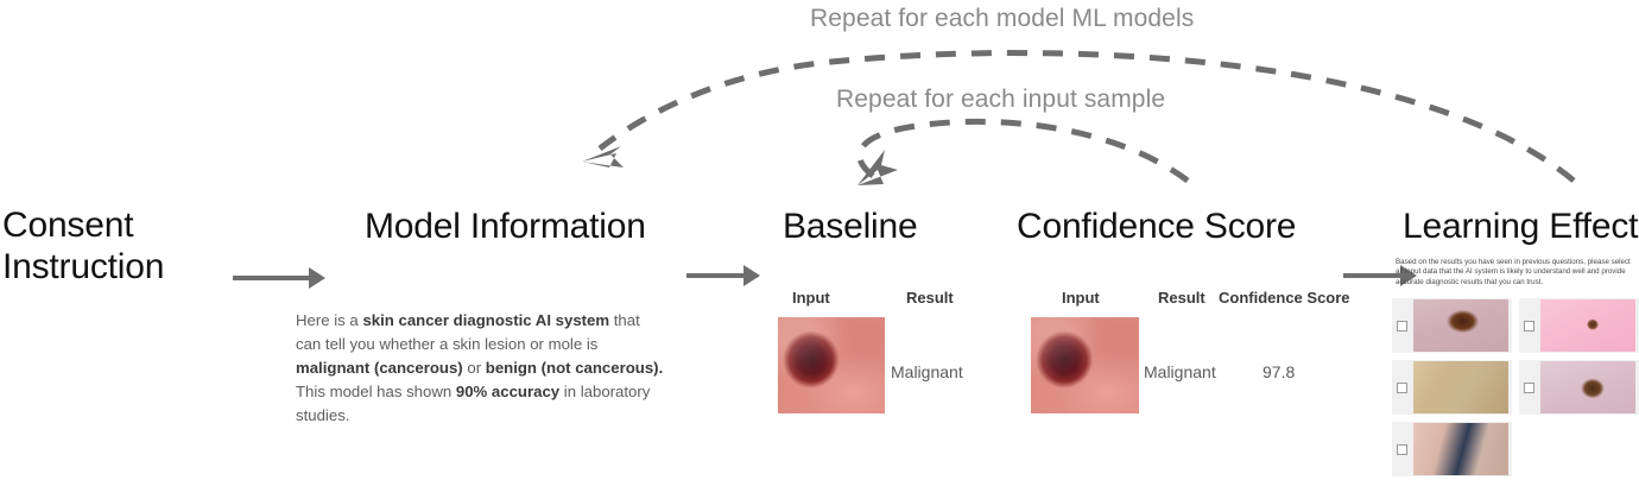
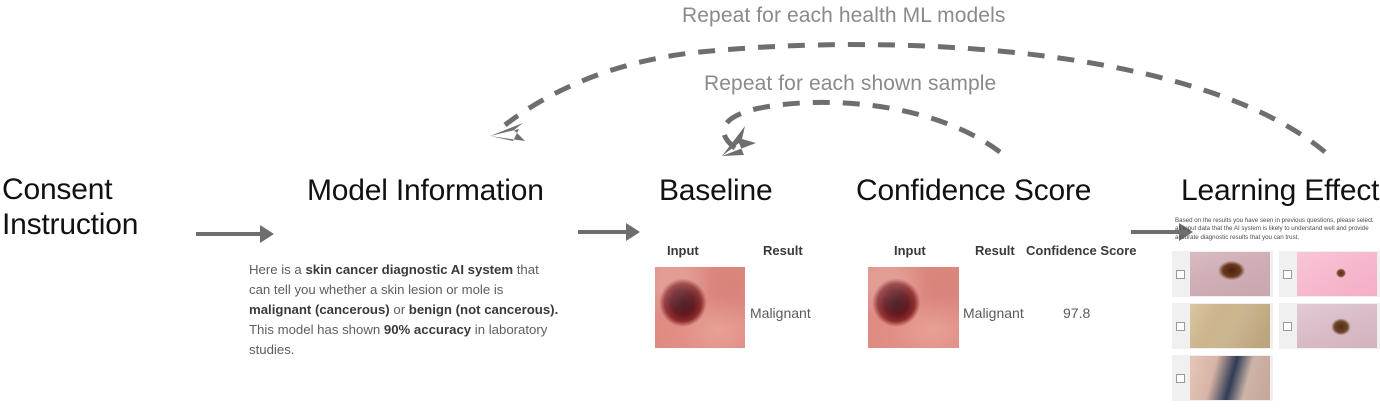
- Repeat for each model ML models
+ Repeat for each health ML models
- Repeat for each input sample
+ Repeat for each shown sample
  Consent
  Instruction
  Model Information
  Here is a skin cancer diagnostic AI system that can tell you whether a skin lesion or mole is malignant (cancerous) or benign (not cancerous). This model has shown 90% accuracy in laboratory studies.
  Baseline
  Input
  Result
  Malignant
  Confidence Score
  Input
  Result
  Confidence Score
  Malignant
  97.8
  Learning Effect
